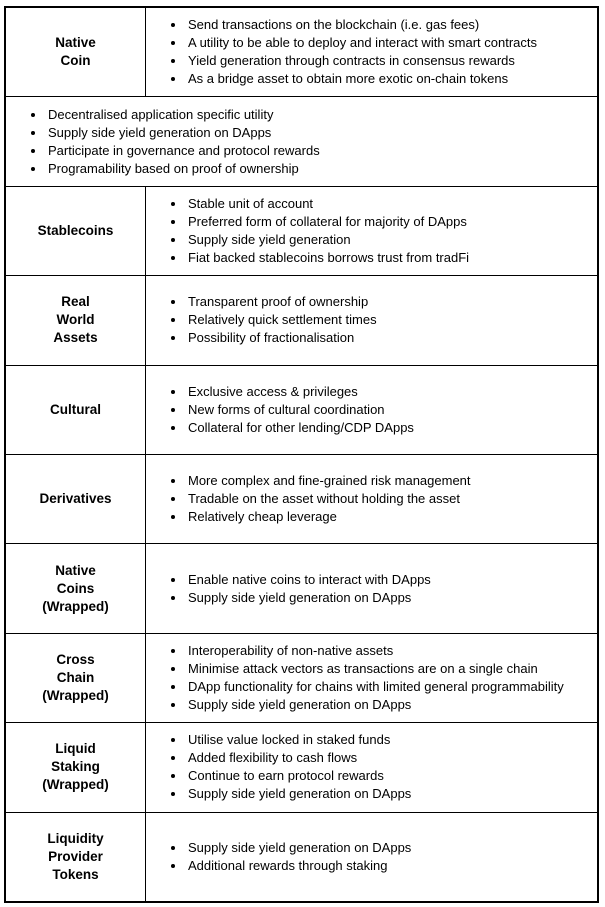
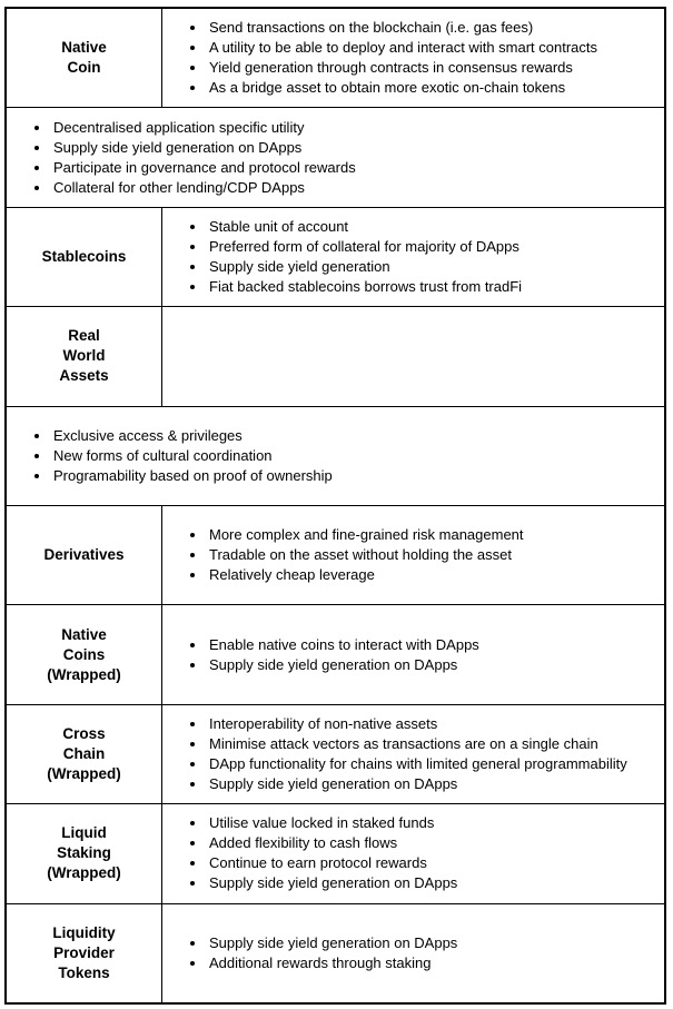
  Native
  Coin
  Send transactions on the blockchain (i.e. gas fees)
  A utility to be able to deploy and interact with smart contracts
  Yield generation through contracts in consensus rewards
  As a bridge asset to obtain more exotic on-chain tokens
  Decentralised application specific utility
  Supply side yield generation on DApps
  Participate in governance and protocol rewards
- Programability based on proof of ownership
+ Collateral for other lending/CDP DApps
  Stablecoins
  Stable unit of account
  Preferred form of collateral for majority of DApps
  Supply side yield generation
  Fiat backed stablecoins borrows trust from tradFi
  Real
  World
  Assets
- Transparent proof of ownership
- Relatively quick settlement times
- Possibility of fractionalisation
- Cultural
  Exclusive access & privileges
  New forms of cultural coordination
- Collateral for other lending/CDP DApps
+ Programability based on proof of ownership
  Derivatives
  More complex and fine-grained risk management
  Tradable on the asset without holding the asset
  Relatively cheap leverage
  Native
  Coins
  (Wrapped)
  Enable native coins to interact with DApps
  Supply side yield generation on DApps
  Cross
  Chain
  (Wrapped)
  Interoperability of non-native assets
  Minimise attack vectors as transactions are on a single chain
  DApp functionality for chains with limited general programmability
  Supply side yield generation on DApps
  Liquid
  Staking
  (Wrapped)
  Utilise value locked in staked funds
  Added flexibility to cash flows
  Continue to earn protocol rewards
  Supply side yield generation on DApps
  Liquidity
  Provider
  Tokens
  Supply side yield generation on DApps
  Additional rewards through staking
